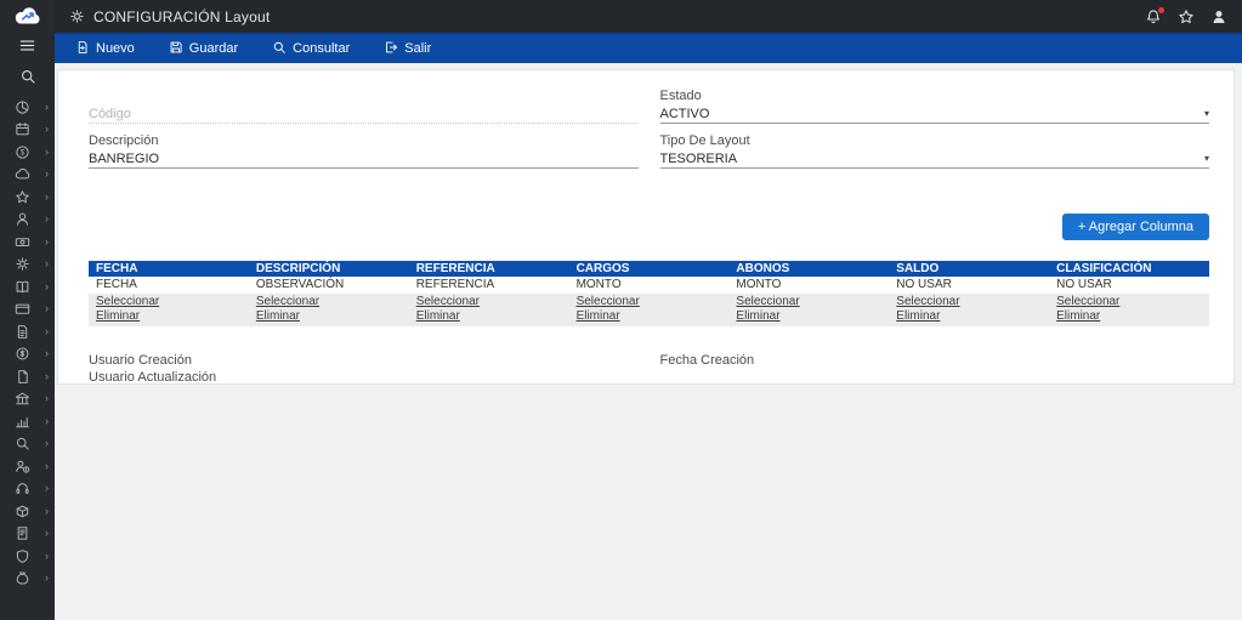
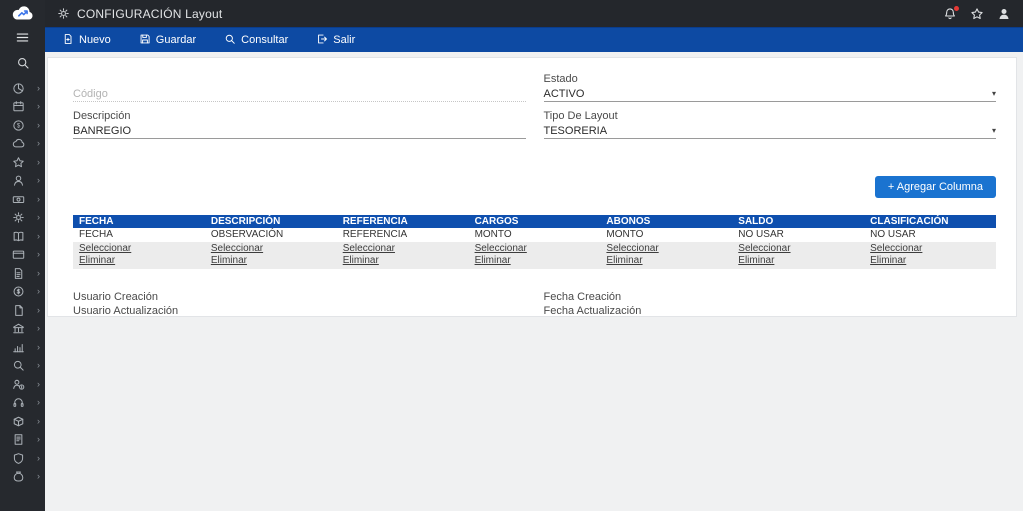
  ›
  ›
  ›
  ›
  ›
  ›
  ›
  ›
  ›
  ›
  ›
  ›
  ›
  ›
  ›
  ›
  ›
  ›
  ›
  ›
  ›
  ›
  CONFIGURACIÓN Layout
  Nuevo
  Guardar
  Consultar
  Salir
  Código
  Estado
  ACTIVO
  ▾
  Descripción
  BANREGIO
  Tipo De Layout
  TESORERIA
  ▾
  + Agregar Columna
  FECHA
  DESCRIPCIÓN
  REFERENCIA
  CARGOS
  ABONOS
  SALDO
  CLASIFICACIÓN
  FECHA
  OBSERVACIÓN
  REFERENCIA
  MONTO
  MONTO
  NO USAR
  NO USAR
  Seleccionar
  Eliminar
  Seleccionar
  Eliminar
  Seleccionar
  Eliminar
  Seleccionar
  Eliminar
  Seleccionar
  Eliminar
  Seleccionar
  Eliminar
  Seleccionar
  Eliminar
  Usuario Creación
  Usuario Actualización
  Fecha Creación
+ Fecha Actualización
